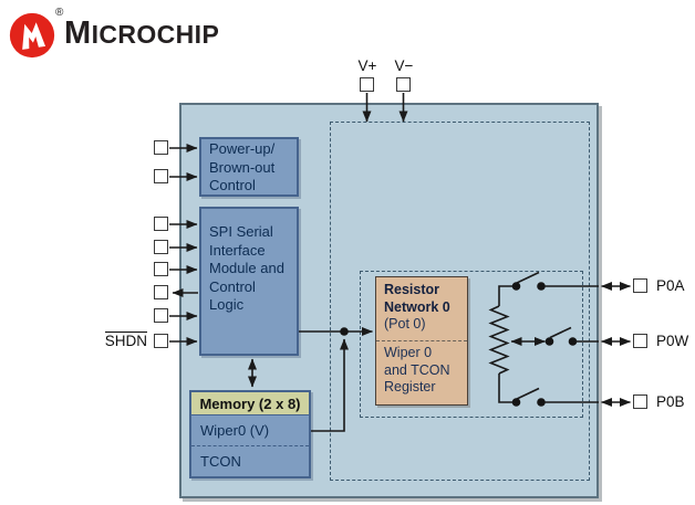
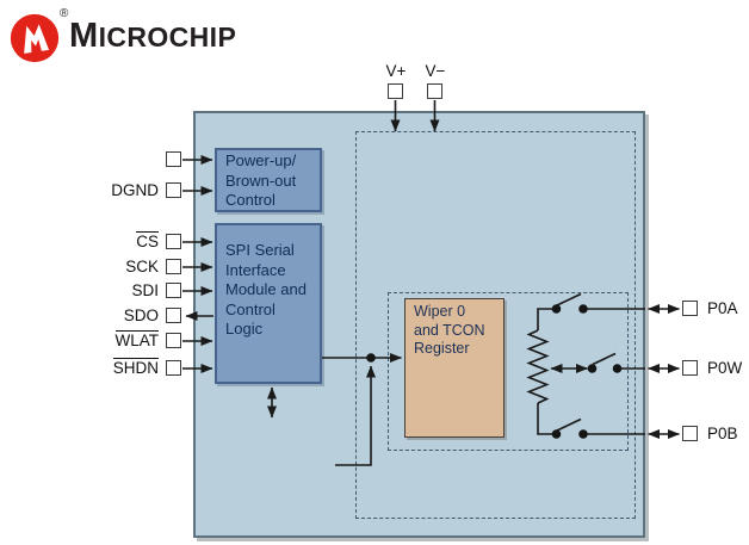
  ®
  MICROCHIP
  Power-up/
  Brown-out
  Control
  SPI Serial
  Interface
  Module and
  Control
  Logic
- Memory (2 x 8)
- Wiper0 (V)
- TCON
- Resistor
- Network 0
- (Pot 0)
  Wiper 0
  and TCON
  Register
  V+
  V−
+ DGND
+ CS
+ SCK
+ SDI
+ SDO
+ WLAT
  SHDN
  P0A
  P0W
  P0B
